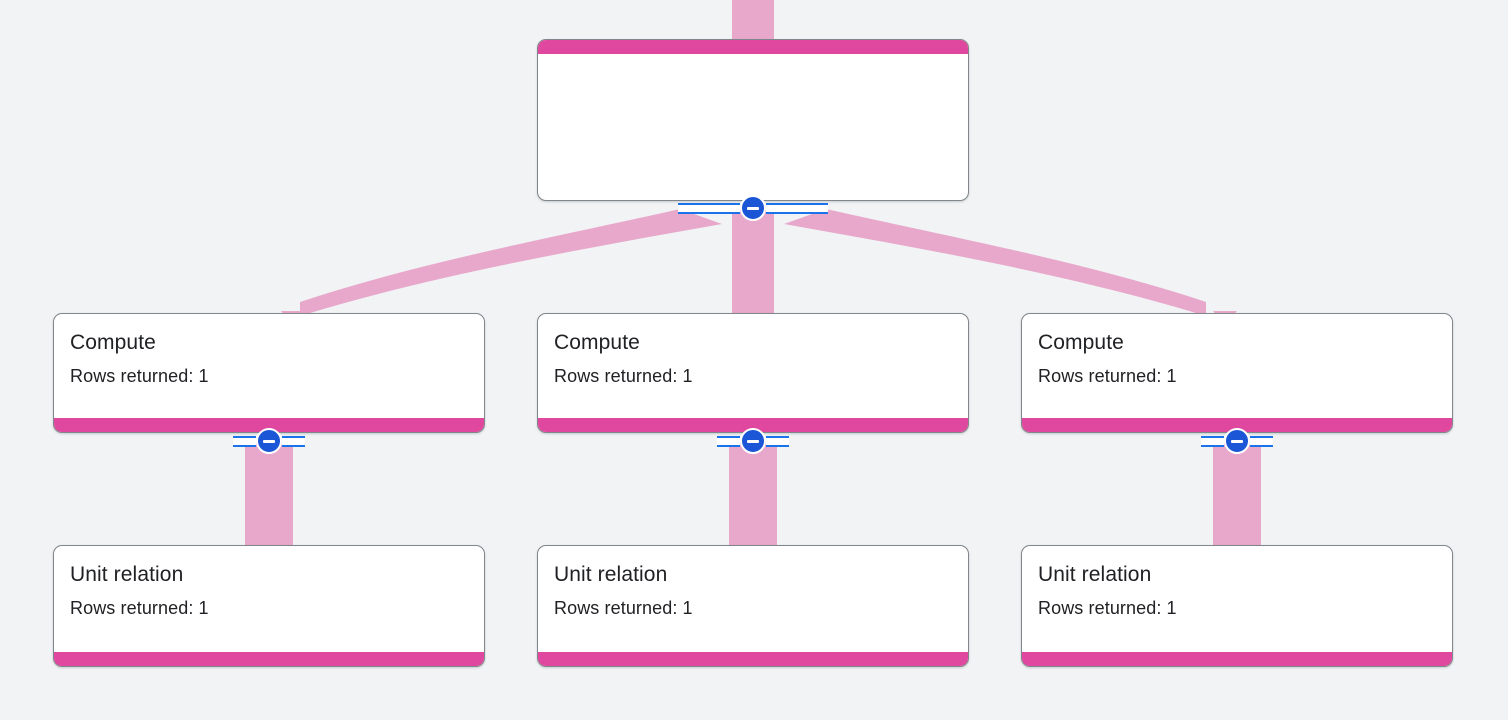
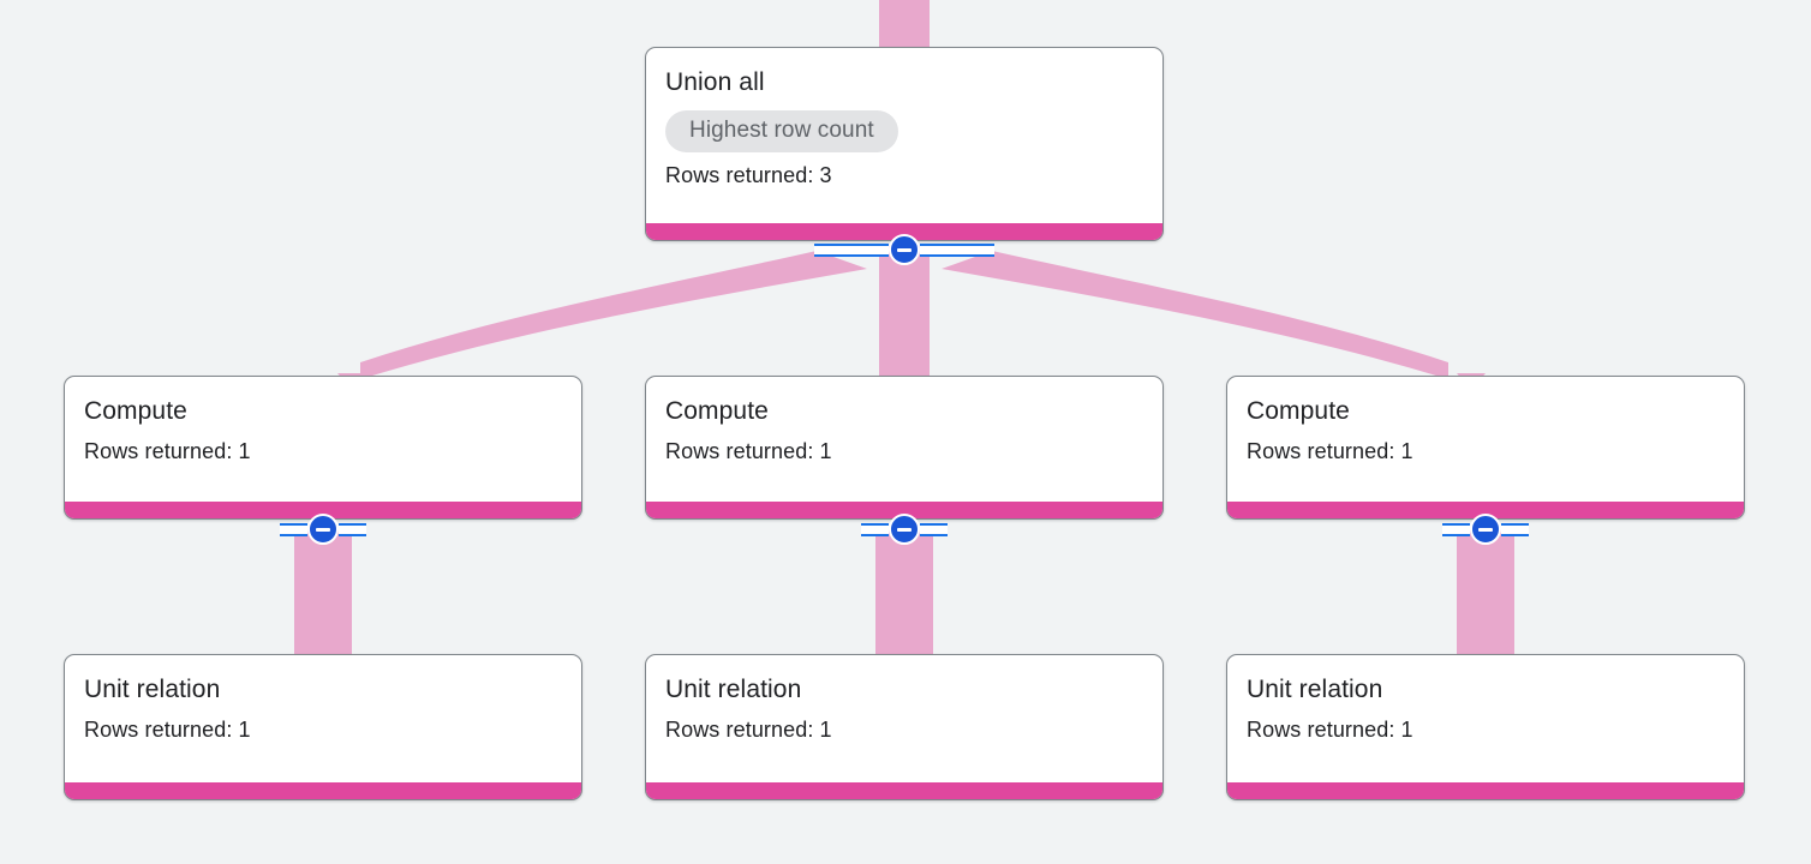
+ Union all
+ Highest row count
+ Rows returned: 3
  Compute
  Rows returned: 1
  Compute
  Rows returned: 1
  Compute
  Rows returned: 1
  Unit relation
  Rows returned: 1
  Unit relation
  Rows returned: 1
  Unit relation
  Rows returned: 1
